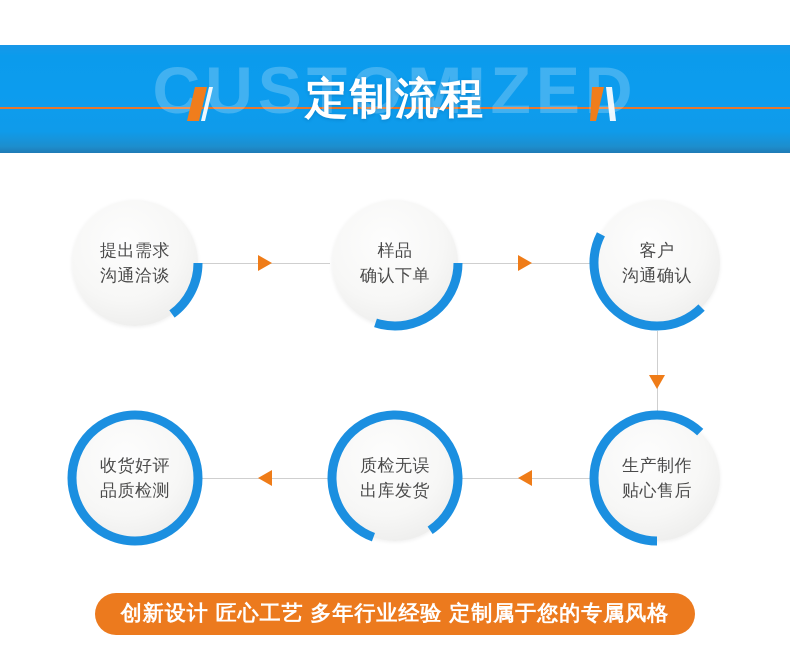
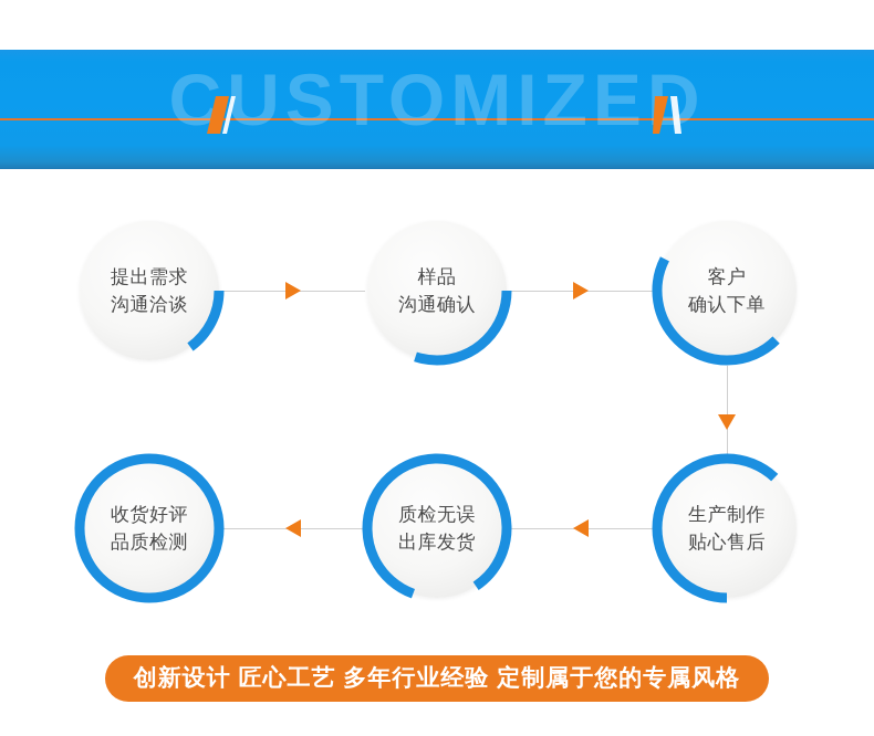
  CUSTOMIZE
- 定制流程
  提出需求
  沟通洽谈
  样品
- 确认下单
+ 沟通确认
  客户
- 沟通确认
+ 确认下单
  生产制作
  贴心售后
  质检无误
  出库发货
  收货好评
  品质检测
  创新设计 匠心工艺 多年行业经验 定制属于您的专属风格
